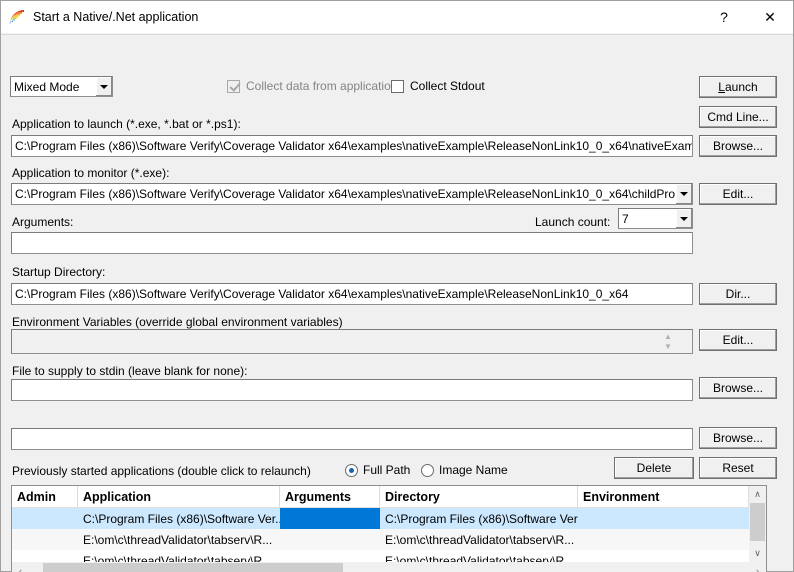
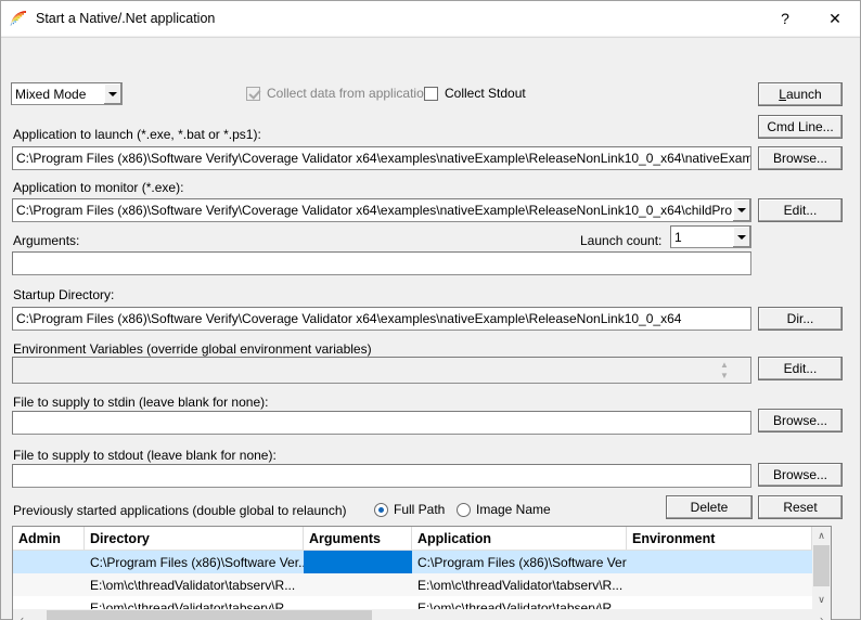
  Start a Native/.Net application
  ?
  ✕
  Mixed Mode
  Collect data from applicatio
  Collect Stdout
  Launch
  Cmd Line...
  Browse...
  Edit...
  Dir...
  Edit...
  Browse...
  Browse...
  Application to launch (*.exe, *.bat or *.ps1):
  C:\Program Files (x86)\Software Verify\Coverage Validator x64\examples\nativeExample\ReleaseNonLink10_0_x64\nativeExam
  Application to monitor (*.exe):
  C:\Program Files (x86)\Software Verify\Coverage Validator x64\examples\nativeExample\ReleaseNonLink10_0_x64\childPro
  Arguments:
  Launch count:
- 7
+ 1
  Startup Directory:
  C:\Program Files (x86)\Software Verify\Coverage Validator x64\examples\nativeExample\ReleaseNonLink10_0_x64
  Environment Variables (override global environment variables)
  ▲
  ▼
  File to supply to stdin (leave blank for none):
+ File to supply to stdout (leave blank for none):
- Previously started applications (double click to relaunch)
+ Previously started applications (double global to relaunch)
  Full Path
  Image Name
  Delete
  Reset
  Admin
- Application
+ Directory
  Arguments
- Directory
+ Application
  Environment
  C:\Program Files (x86)\Software Ver.
  C:\Program Files (x86)\Software Ver
  E:\om\c\threadValidator\tabserv\R...
  E:\om\c\threadValidator\tabserv\R...
  E:\om\c\threadValidator\tabserv\R...
  E:\om\c\threadValidator\tabserv\R...
  ∧
  ∨
  ‹
  ›
